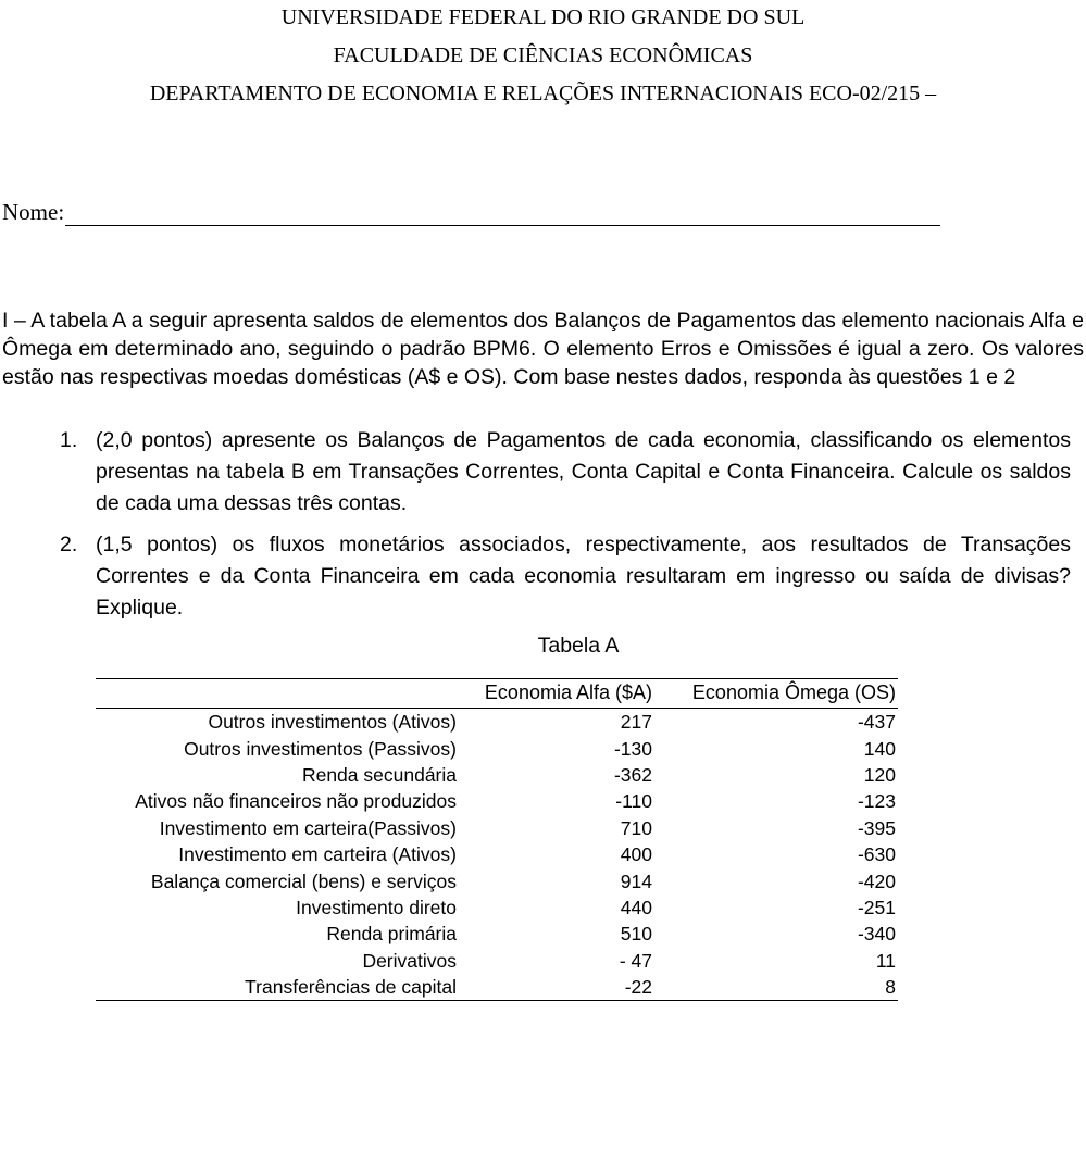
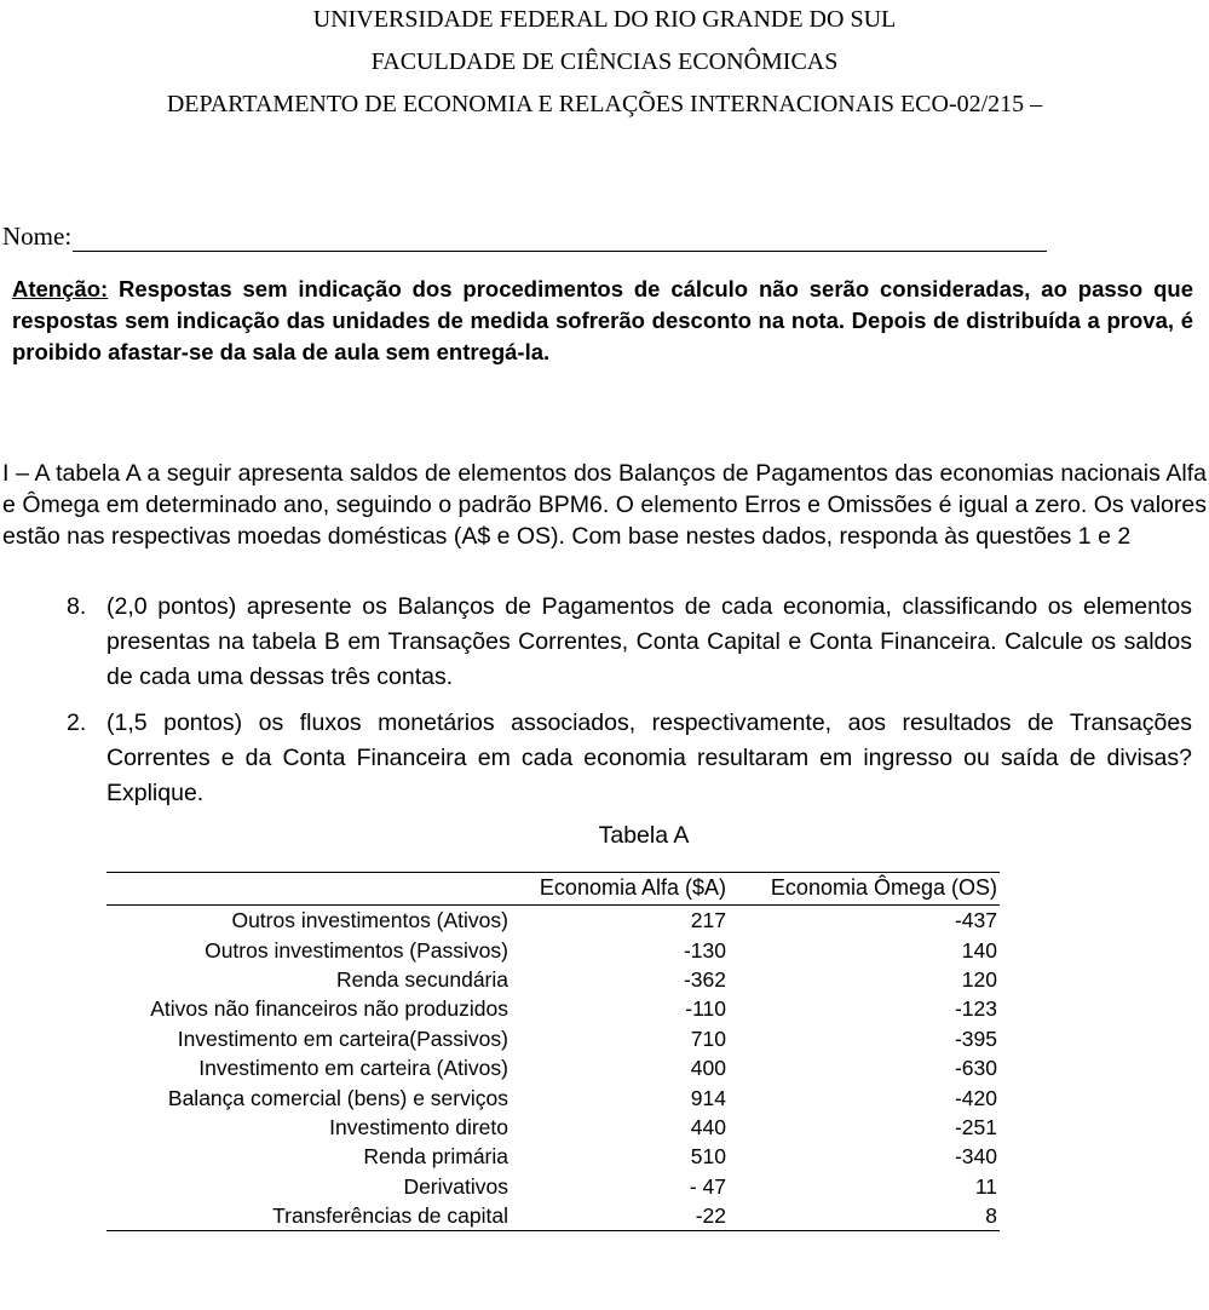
  UNIVERSIDADE FEDERAL DO RIO GRANDE DO SUL
  FACULDADE DE CIÊNCIAS ECONÔMICAS
  DEPARTAMENTO DE ECONOMIA E RELAÇÕES INTERNACIONAIS ECO-02/215 –
  Nome:
+ Atenção: Respostas sem indicação dos procedimentos de cálculo não serão consideradas, ao passo que respostas sem indicação das unidades de medida sofrerão desconto na nota. Depois de distribuída a prova, é proibido afastar-se da sala de aula sem entregá-la.
- I – A tabela A a seguir apresenta saldos de elementos dos Balanços de Pagamentos das elemento nacionais Alfa e Ômega em determinado ano, seguindo o padrão BPM6. O elemento Erros e Omissões é igual a zero. Os valores estão nas respectivas moedas domésticas (A$ e OS). Com base nestes dados, responda às questões 1 e 2
+ I – A tabela A a seguir apresenta saldos de elementos dos Balanços de Pagamentos das economias nacionais Alfa e Ômega em determinado ano, seguindo o padrão BPM6. O elemento Erros e Omissões é igual a zero. Os valores estão nas respectivas moedas domésticas (A$ e OS). Com base nestes dados, responda às questões 1 e 2
- 1.
+ 8.
  (2,0 pontos) apresente os Balanços de Pagamentos de cada economia, classificando os elementos presentas na tabela B em Transações Correntes, Conta Capital e Conta Financeira. Calcule os saldos de cada uma dessas três contas.
  2.
  (1,5 pontos) os fluxos monetários associados, respectivamente, aos resultados de Transações Correntes e da Conta Financeira em cada economia resultaram em ingresso ou saída de divisas? Explique.
  Tabela A
  	Economia Alfa ($A)	Economia Ômega (OS)
  Outros investimentos (Ativos)	217	-437
  Outros investimentos (Passivos)	-130	140
  Renda secundária	-362	120
  Ativos não financeiros não produzidos	-110	-123
  Investimento em carteira(Passivos)	710	-395
  Investimento em carteira (Ativos)	400	-630
  Balança comercial (bens) e serviços	914	-420
  Investimento direto	440	-251
  Renda primária	510	-340
  Derivativos	- 47	11
  Transferências de capital	-22	8
